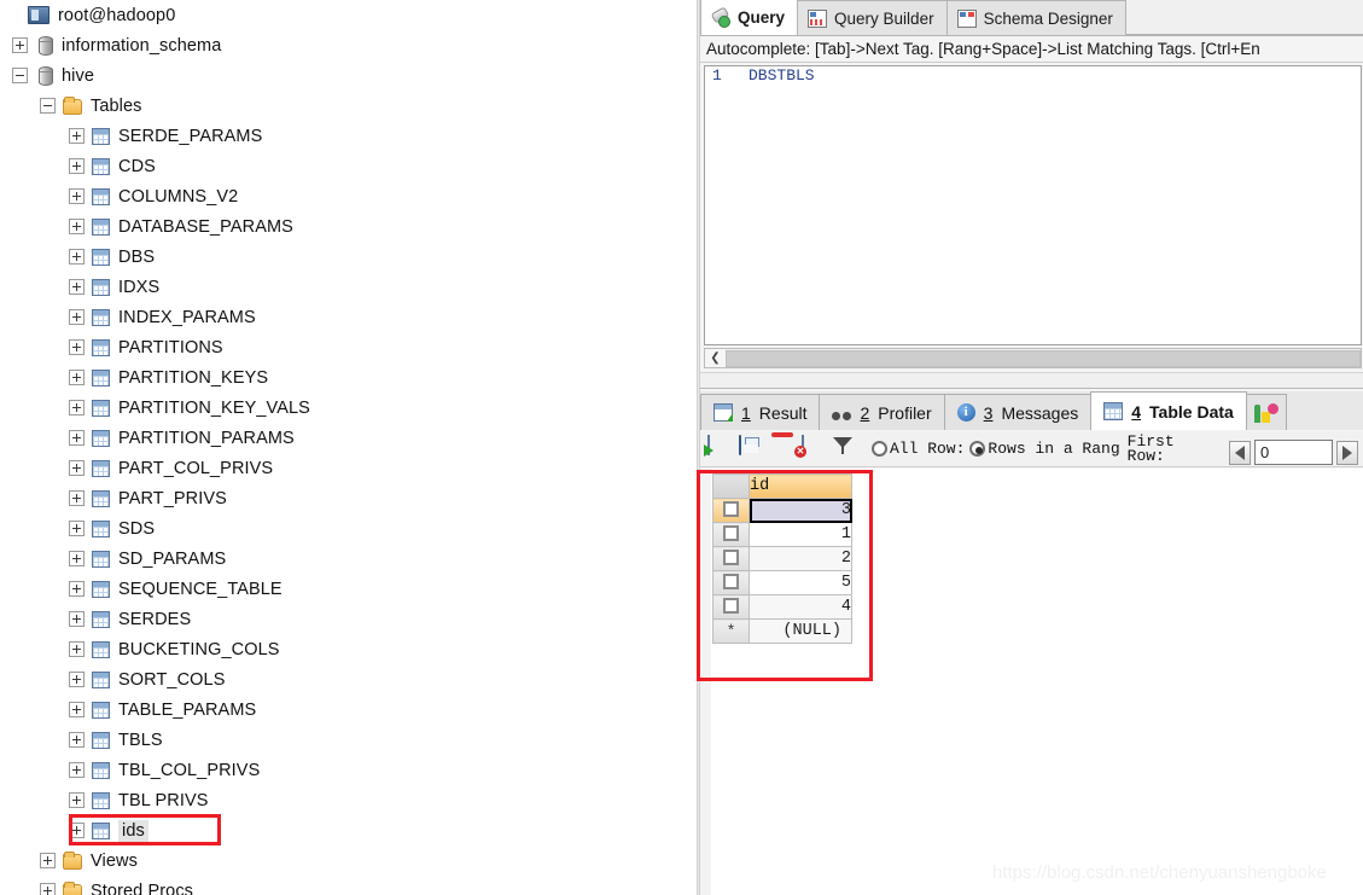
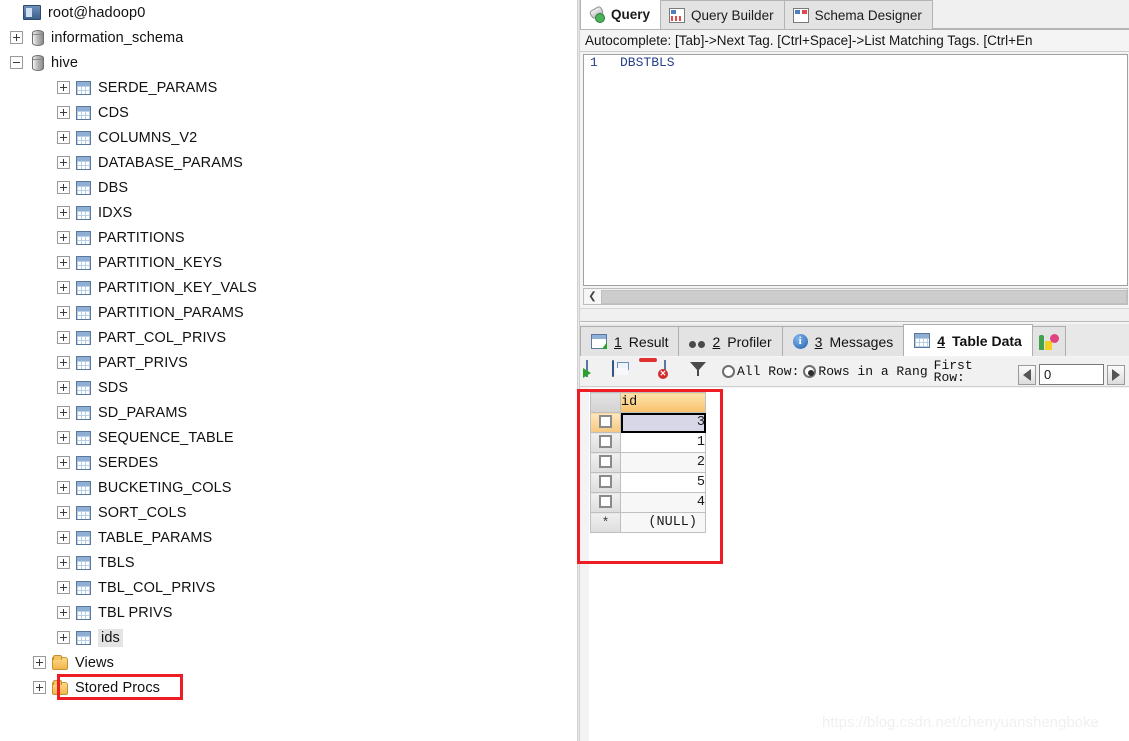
  root@hadoop0
  information_schema
  hive
- Tables
  SERDE_PARAMS
  CDS
  COLUMNS_V2
  DATABASE_PARAMS
  DBS
  IDXS
- INDEX_PARAMS
  PARTITIONS
  PARTITION_KEYS
  PARTITION_KEY_VALS
  PARTITION_PARAMS
  PART_COL_PRIVS
  PART_PRIVS
  SDS
  SD_PARAMS
  SEQUENCE_TABLE
  SERDES
  BUCKETING_COLS
  SORT_COLS
  TABLE_PARAMS
  TBLS
  TBL_COL_PRIVS
  TBL PRIVS
  ids
  Views
  Stored Procs
  Query
  Query Builder
  Schema Designer
- Autocomplete: [Tab]->Next Tag. [Rang+Space]->List Matching Tags. [Ctrl+En
+ Autocomplete: [Tab]->Next Tag. [Ctrl+Space]->List Matching Tags. [Ctrl+En
  1
  DBSTBLS
  ❮
  1
  Result
  2
  Profiler
  i
  3
  Messages
  4
  Table Data
  ✕
  All Row:
  Rows in a Rang
  First Row:
  0
  	id
  	3
  	1
  	2
  	5
  	4
  *	(NULL)
